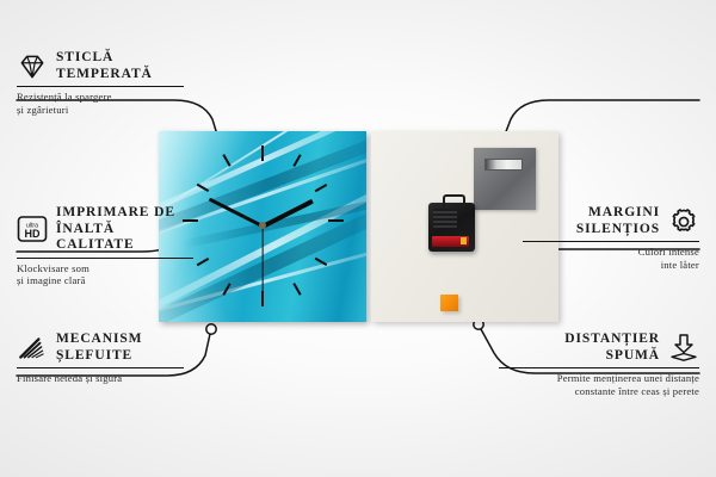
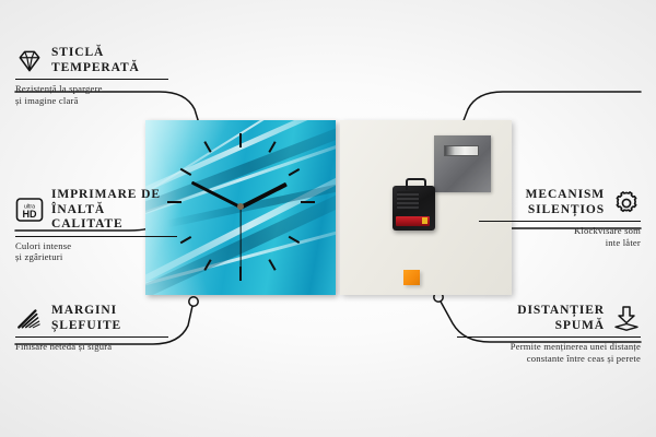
  STICLĂ
  TEMPERATĂ
  Rezistență la spargere
- și zgârieturi
+ și imagine clară
  HD
  IMPRIMARE DE
  ÎNALTĂ CALITATE
- Klockvisare som
+ Culori intense
- și imagine clară
+ și zgârieturi
- MECANISM
+ MARGINI
  ȘLEFUITE
  Finisare netedă și sigură
- MARGINI
+ MECANISM
  SILENȚIOS
- Culori intense
+ Klockvisare som
  inte låter
  DISTANȚIER
  SPUMĂ
  Permite menținerea unei distanțe
  constante între ceas și perete
